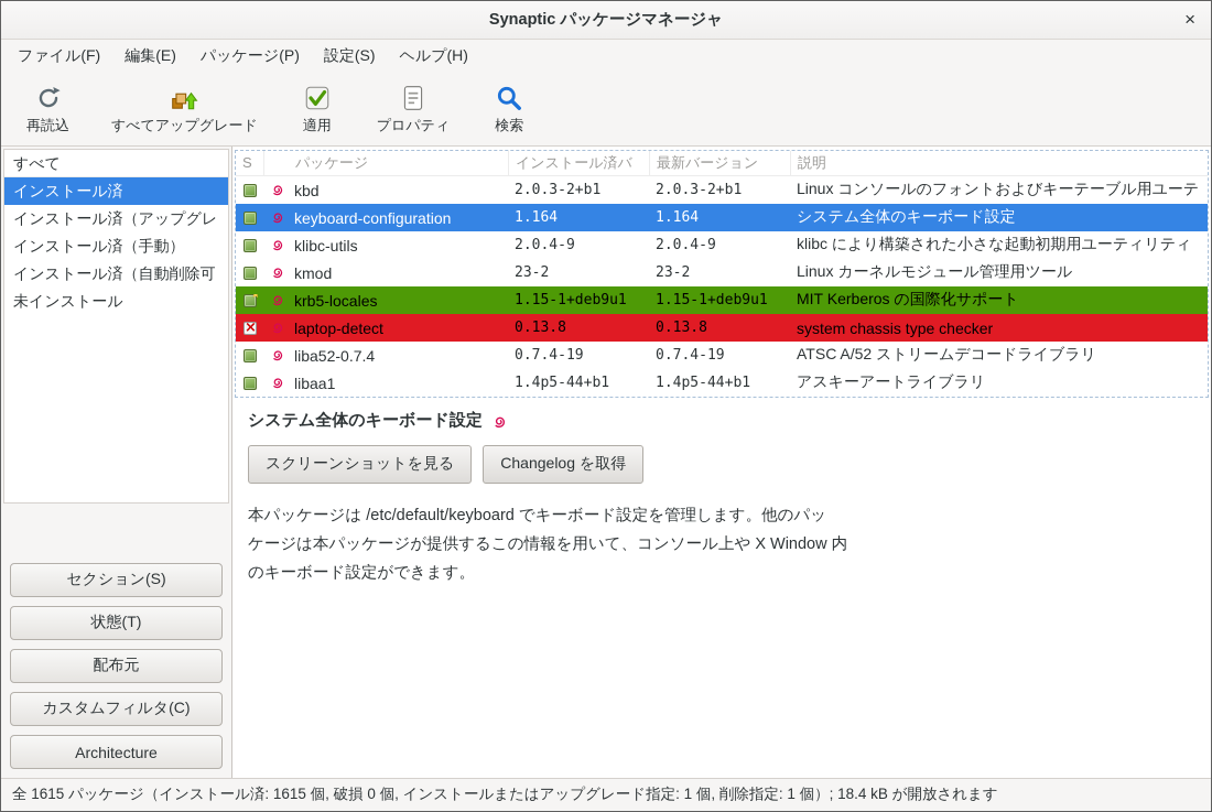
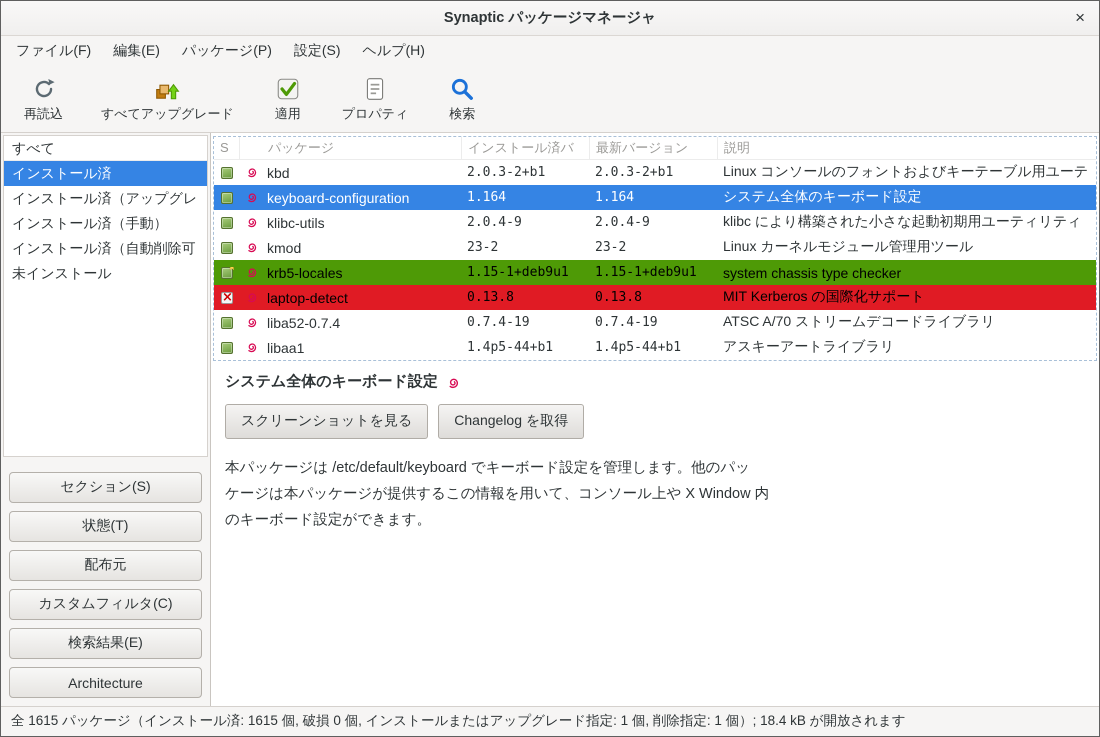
  Synaptic パッケージマネージャ
  ×
  ファイル(F)
  編集(E)
  パッケージ(P)
  設定(S)
  ヘルプ(H)
  再読込
  すべてアップグレード
  適用
  プロパティ
  検索
  すべて
  インストール済
  インストール済（アップグレ
  インストール済（手動）
  インストール済（自動削除可
  未インストール
  セクション(S)
  状態(T)
  配布元
  カスタムフィルタ(C)
+ 検索結果(E)
  Architecture
  S
  パッケージ
  インストール済バ
  最新バージョン
  説明
  kbd
  2.0.3-2+b1
  2.0.3-2+b1
  Linux コンソールのフォントおよびキーテーブル用ユーテ
  keyboard-configuration
  1.164
  1.164
  システム全体のキーボード設定
  klibc-utils
  2.0.4-9
  2.0.4-9
  klibc により構築された小さな起動初期用ユーティリティ
  kmod
  23-2
  23-2
  Linux カーネルモジュール管理用ツール
  ★
  krb5-locales
  1.15-1+deb9u1
  1.15-1+deb9u1
- MIT Kerberos の国際化サポート
+ system chassis type checker
  ×
  laptop-detect
  0.13.8
  0.13.8
- system chassis type checker
+ MIT Kerberos の国際化サポート
  liba52-0.7.4
  0.7.4-19
  0.7.4-19
- ATSC A/52 ストリームデコードライブラリ
+ ATSC A/70 ストリームデコードライブラリ
  libaa1
  1.4p5-44+b1
  1.4p5-44+b1
  アスキーアートライブラリ
  システム全体のキーボード設定
  スクリーンショットを見る
  Changelog を取得
  本パッケージは /etc/default/keyboard でキーボード設定を管理します。他のパッ
  ケージは本パッケージが提供するこの情報を用いて、コンソール上や X Window 内
  のキーボード設定ができます。
  全 1615 パッケージ（インストール済: 1615 個, 破損 0 個, インストールまたはアップグレード指定: 1 個, 削除指定: 1 個）; 18.4 kB が開放されます
